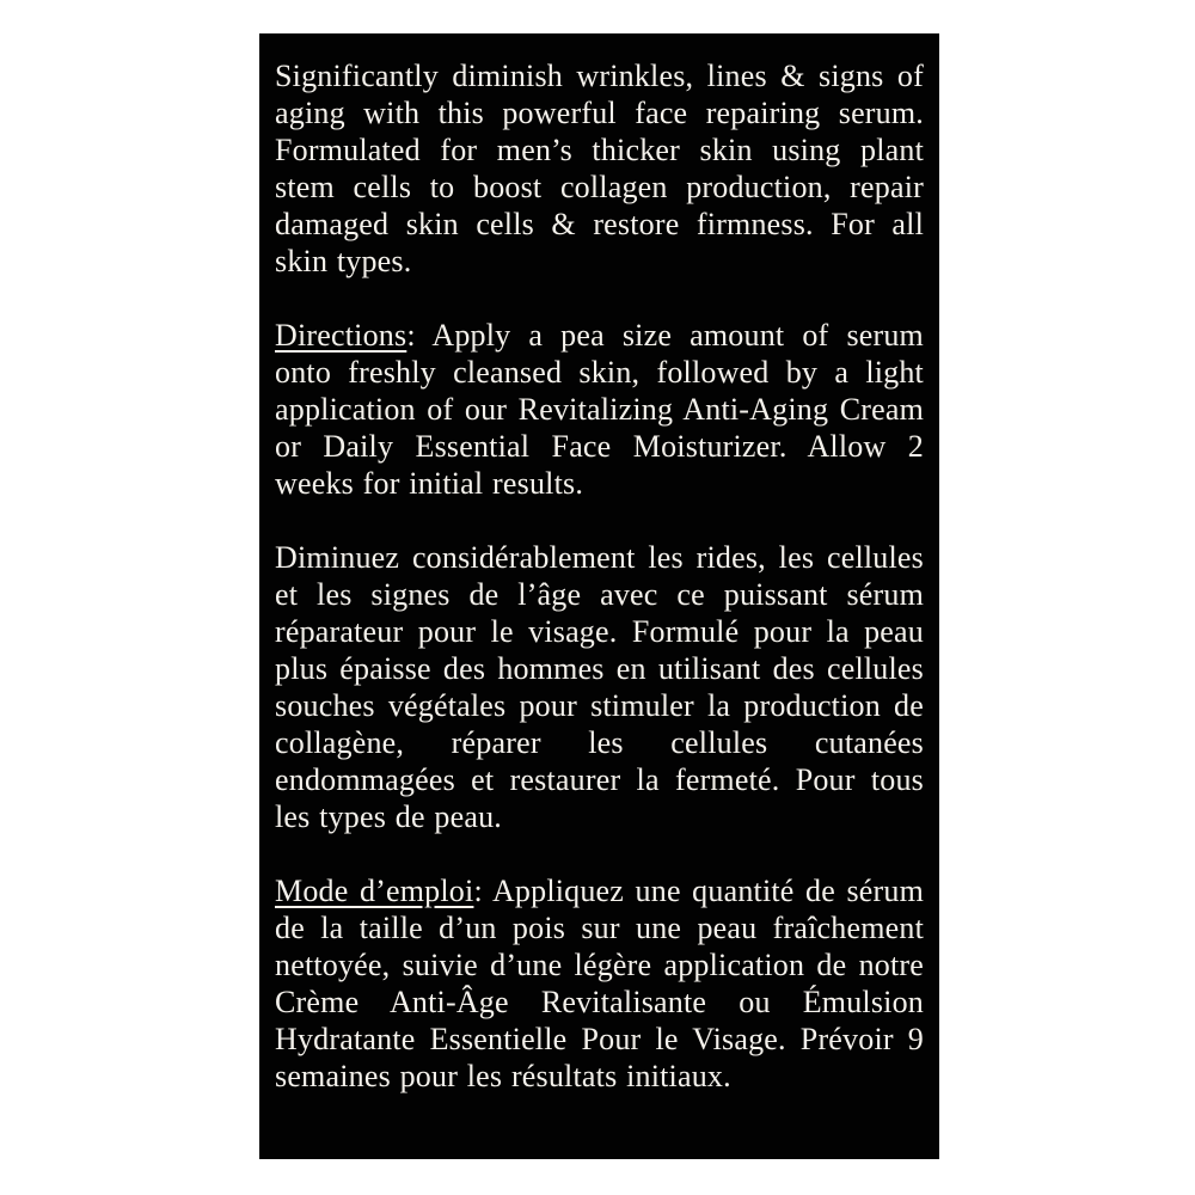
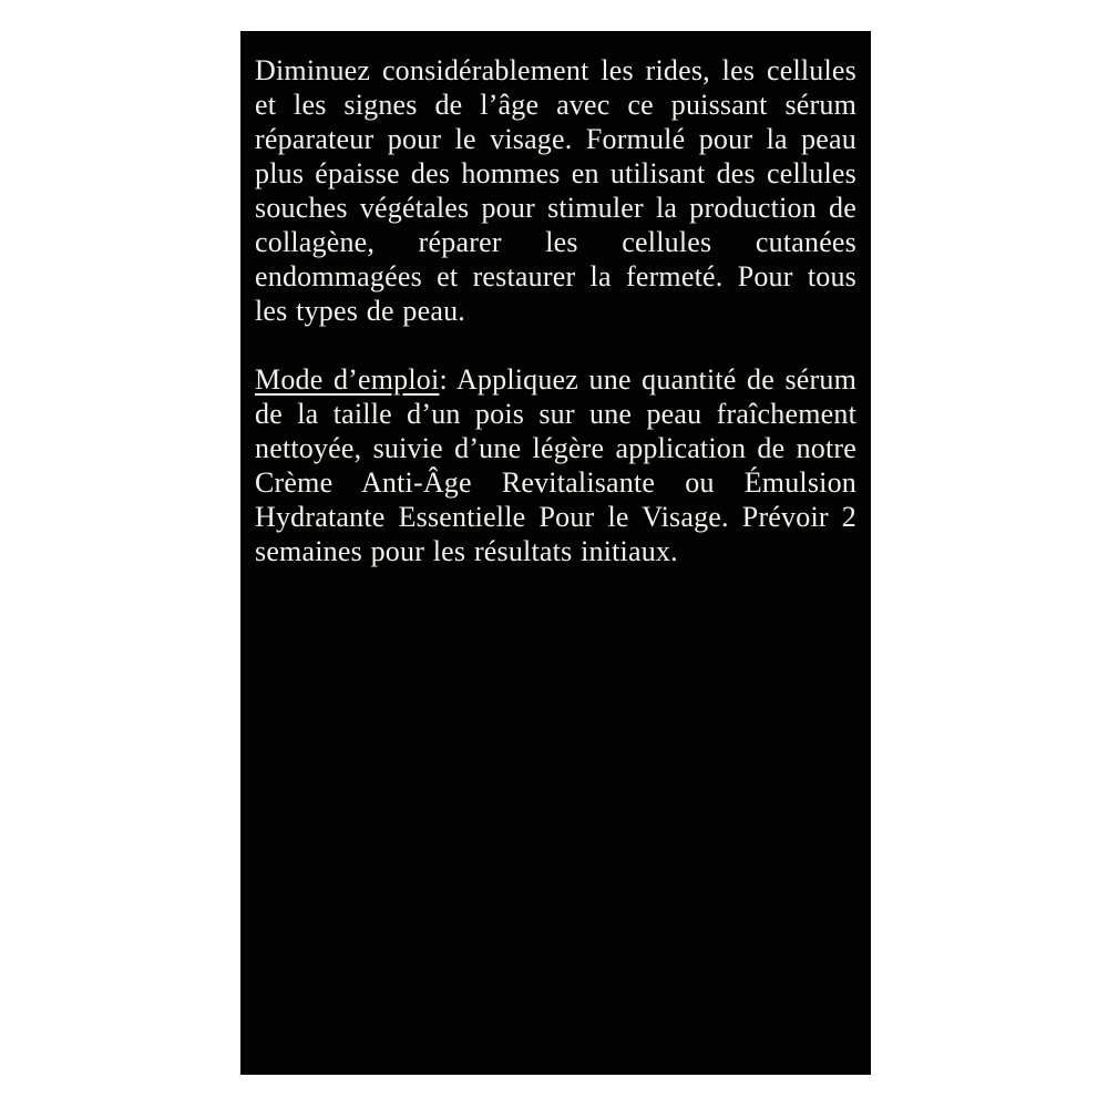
- Significantly diminish wrinkles, lines & signs of aging with this powerful face repairing serum. Formulated for men’s thicker skin using plant stem cells to boost collagen production, repair damaged skin cells & restore firmness. For all skin types.
- Directions: Apply a pea size amount of serum onto freshly cleansed skin, followed by a light application of our Revitalizing Anti-Aging Cream or Daily Essential Face Moisturizer. Allow 2 weeks for initial results.
  Diminuez considérablement les rides, les cellules et les signes de l’âge avec ce puissant sérum réparateur pour le visage. Formulé pour la peau plus épaisse des hommes en utilisant des cellules souches végétales pour stimuler la production de collagène, réparer les cellules cutanées endommagées et restaurer la fermeté. Pour tous les types de peau.
- Mode d’emploi: Appliquez une quantité de sérum de la taille d’un pois sur une peau fraîchement nettoyée, suivie d’une légère application de notre Crème Anti-Âge Revitalisante ou Émulsion Hydratante Essentielle Pour le Visage. Prévoir 9 semaines pour les résultats initiaux.
+ Mode d’emploi: Appliquez une quantité de sérum de la taille d’un pois sur une peau fraîchement nettoyée, suivie d’une légère application de notre Crème Anti-Âge Revitalisante ou Émulsion Hydratante Essentielle Pour le Visage. Prévoir 2 semaines pour les résultats initiaux.
